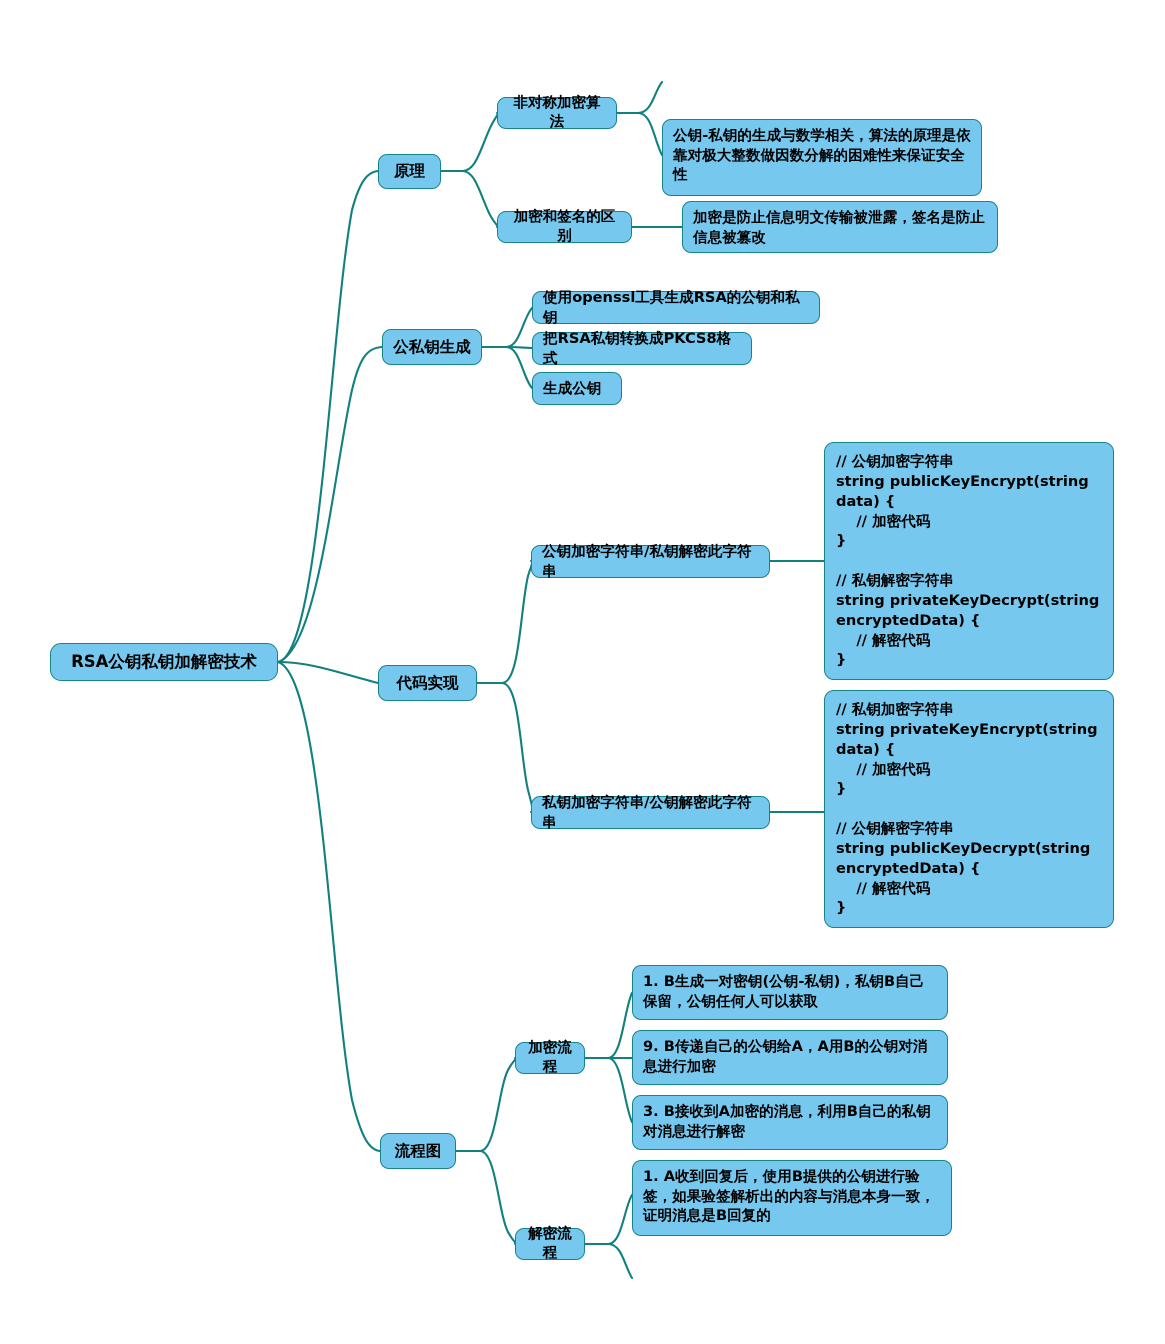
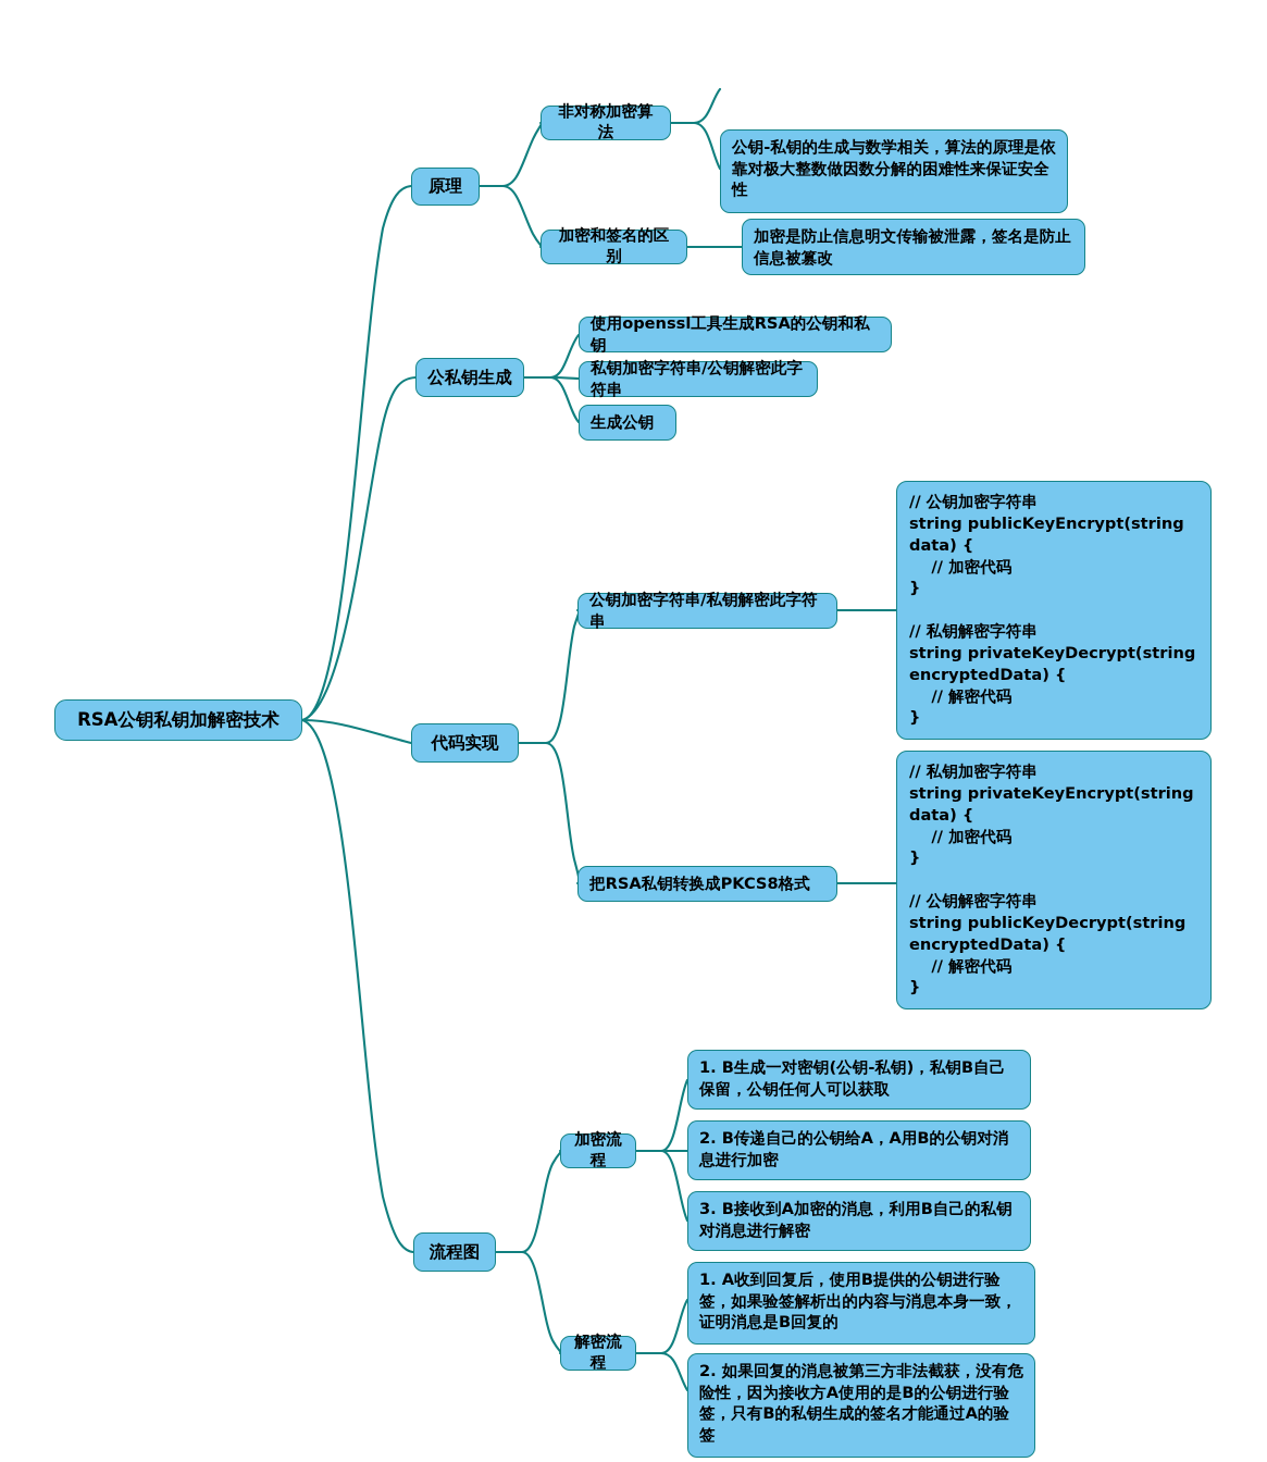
  RSA公钥私钥加解密技术
  原理
  非对称加密算法
  公钥-私钥的生成与数学相关，算法的原理是依靠对极大整数做因数分解的困难性来保证安全性
  加密和签名的区别
  加密是防止信息明文传输被泄露，签名是防止信息被篡改
  公私钥生成
  使用openssl工具生成RSA的公钥和私钥
- 把RSA私钥转换成PKCS8格式
+ 私钥加密字符串/公钥解密此字符串
  生成公钥
  代码实现
  公钥加密字符串/私钥解密此字符串
  // 公钥加密字符串
  string publicKeyEncrypt(string data) {
  // 加密代码
  }
  // 私钥解密字符串
  string privateKeyDecrypt(string encryptedData) {
  // 解密代码
  }
- 私钥加密字符串/公钥解密此字符串
+ 把RSA私钥转换成PKCS8格式
  // 私钥加密字符串
  string privateKeyEncrypt(string data) {
  // 加密代码
  }
  // 公钥解密字符串
  string publicKeyDecrypt(string encryptedData) {
  // 解密代码
  }
  流程图
  加密流程
  1. B生成一对密钥(公钥-私钥)，私钥B自己保留，公钥任何人可以获取
- 9. B传递自己的公钥给A，A用B的公钥对消息进行加密
+ 2. B传递自己的公钥给A，A用B的公钥对消息进行加密
  3. B接收到A加密的消息，利用B自己的私钥对消息进行解密
  解密流程
  1. A收到回复后，使用B提供的公钥进行验签，如果验签解析出的内容与消息本身一致，证明消息是B回复的
+ 2. 如果回复的消息被第三方非法截获，没有危险性，因为接收方A使用的是B的公钥进行验签，只有B的私钥生成的签名才能通过A的验签
